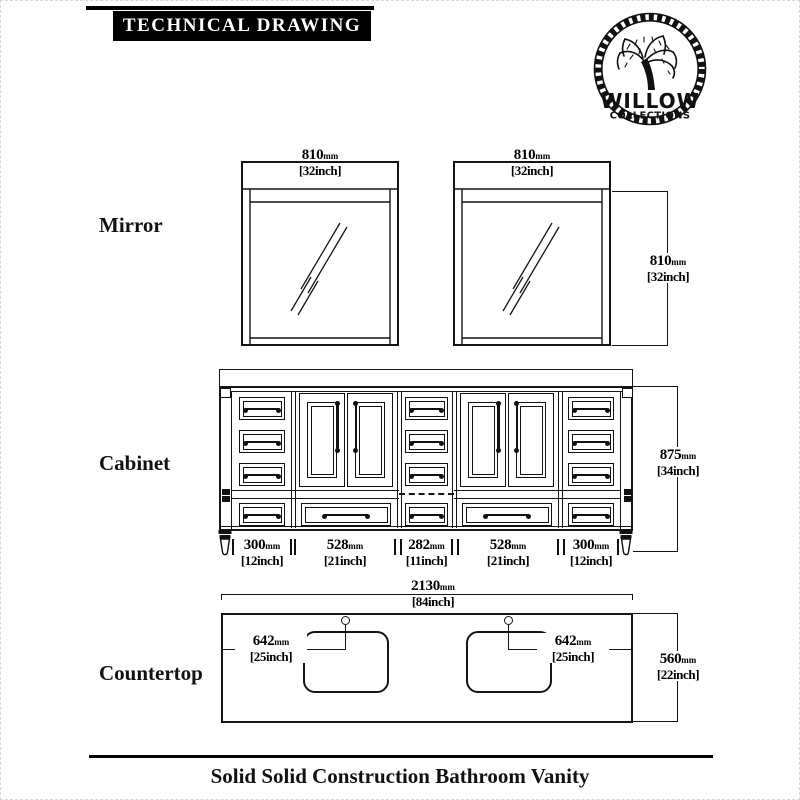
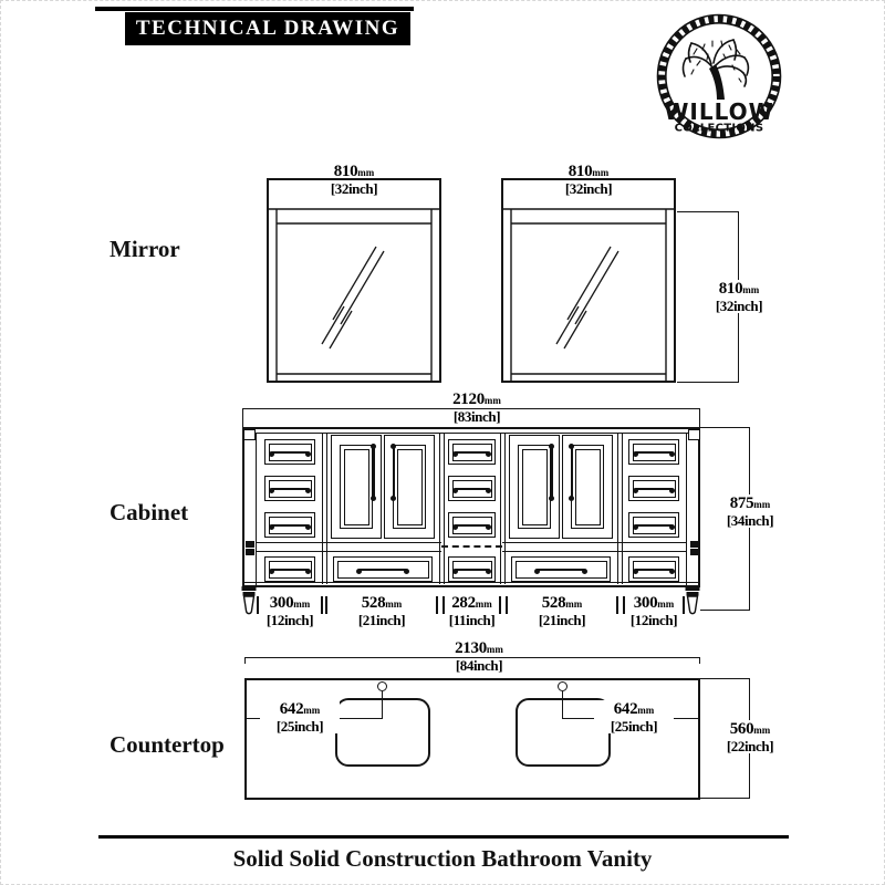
  TECHNICAL DRAWING
  WILLOW
  COLLECTIONS
  Mirror
  810mm
  [32inch]
  810mm
  [32inch]
  810mm
  [32inch]
  Cabinet
+ 2120mm
+ [83inch]
  875mm
  [34inch]
  300mm
  [12inch]
  528mm
  [21inch]
  282mm
  [11inch]
  528mm
  [21inch]
  300mm
  [12inch]
  Countertop
  2130mm
  [84inch]
  642mm
  [25inch]
  642mm
  [25inch]
  560mm
  [22inch]
  Solid Solid Construction Bathroom Vanity
